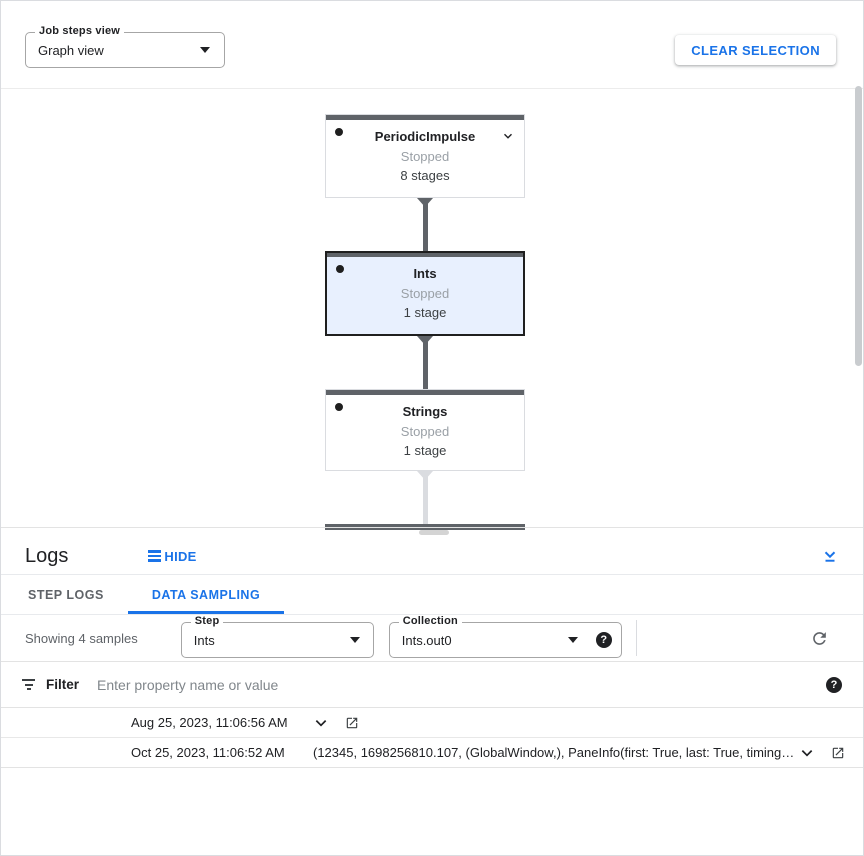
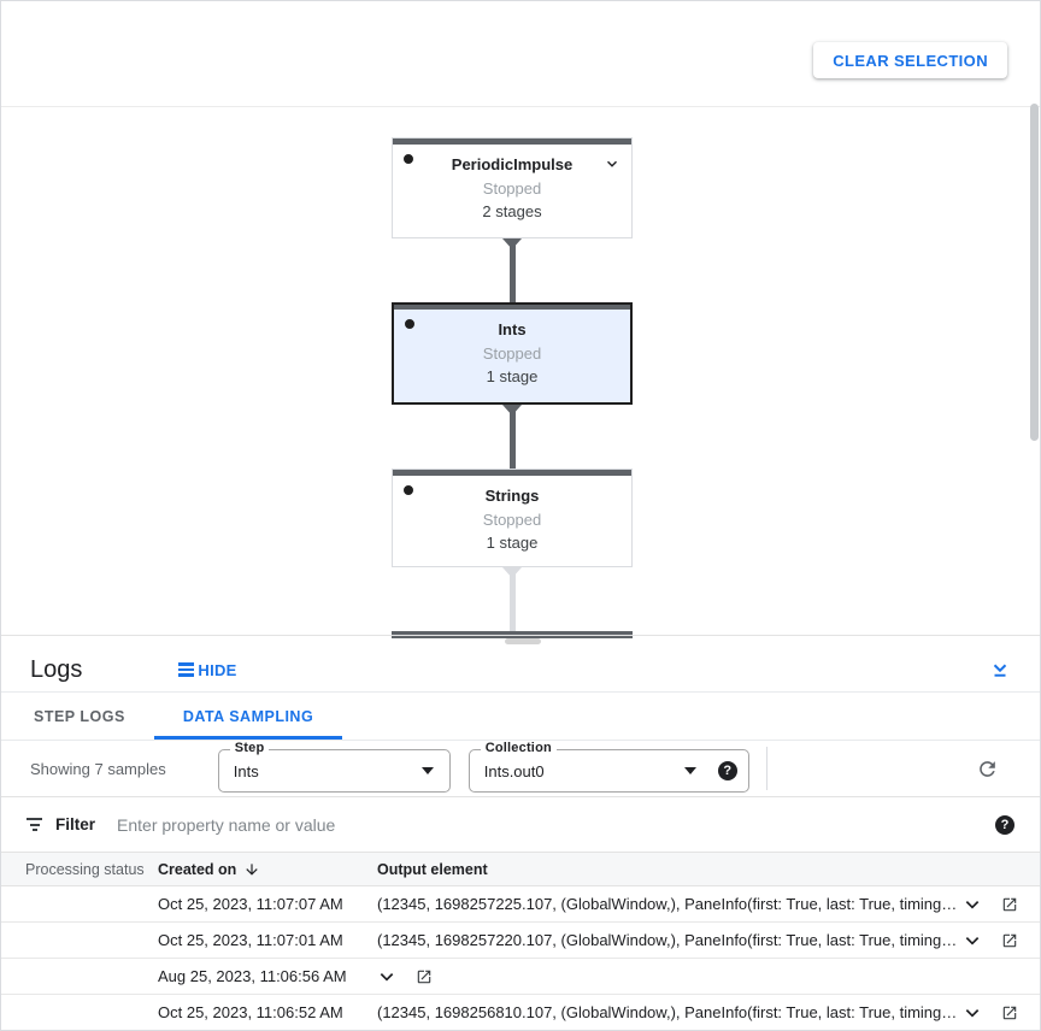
- Job steps view
- Graph view
  CLEAR SELECTION
  PeriodicImpulse
  Stopped
- 8 stages
+ 2 stages
  Ints
  Stopped
  1 stage
  Strings
  Stopped
  1 stage
  Logs
  HIDE
  STEP LOGS
  DATA SAMPLING
- Showing 4 samples
+ Showing 7 samples
  Step
  Ints
  Collection
  Ints.out0
  ?
  Filter
  Enter property name or value
  ?
+ Processing status
+ Created on
+ Output element
+ Oct 25, 2023, 11:07:07 AM
+ (12345, 1698257225.107, (GlobalWindow,), PaneInfo(first: True, last: True, timing…
+ Oct 25, 2023, 11:07:01 AM
+ (12345, 1698257220.107, (GlobalWindow,), PaneInfo(first: True, last: True, timing…
  Aug 25, 2023, 11:06:56 AM
  Oct 25, 2023, 11:06:52 AM
  (12345, 1698256810.107, (GlobalWindow,), PaneInfo(first: True, last: True, timing…
